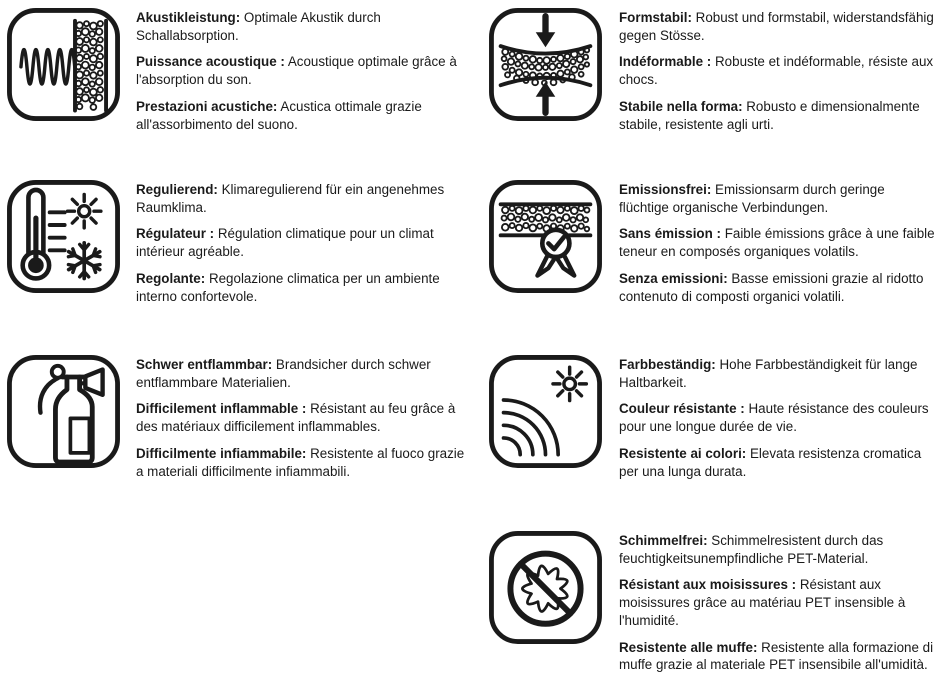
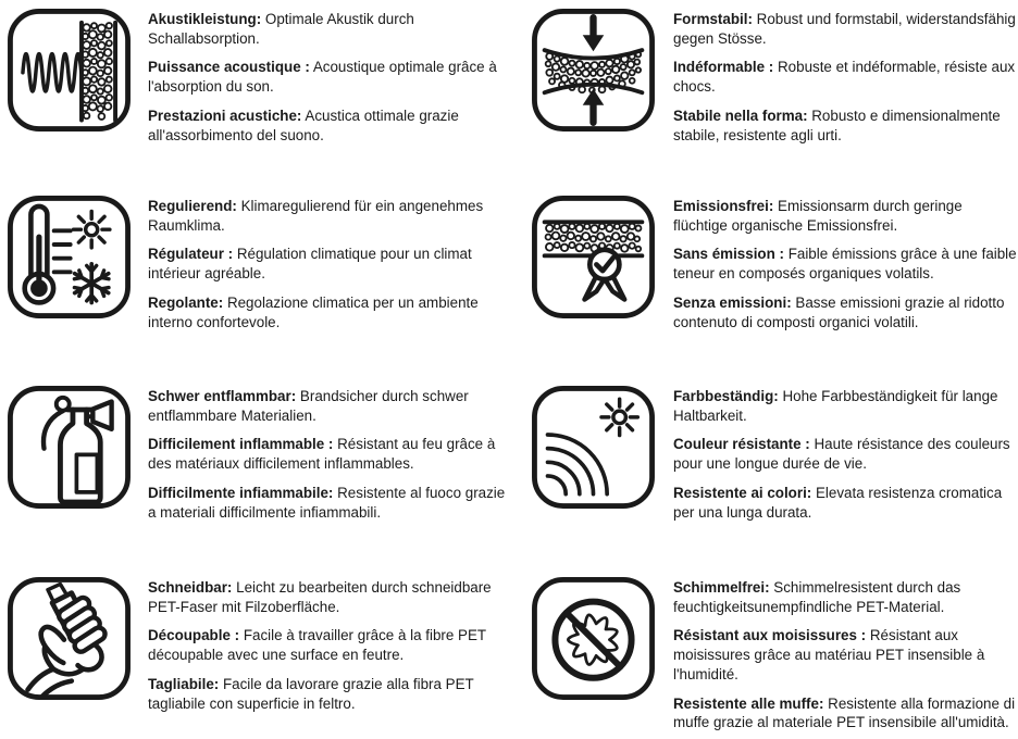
  Akustikleistung: Optimale Akustik durch Schallabsorption.
  Puissance acoustique : Acoustique optimale grâce à l'absorption du son.
  Prestazioni acustiche: Acustica ottimale grazie all'assorbimento del suono.
  Formstabil: Robust und formstabil, widerstandsfähig gegen Stösse.
  Indéformable : Robuste et indéformable, résiste aux chocs.
  Stabile nella forma: Robusto e dimensionalmente stabile, resistente agli urti.
  Regulierend: Klimaregulierend für ein angenehmes Raumklima.
  Régulateur : Régulation climatique pour un climat intérieur agréable.
  Regolante: Regolazione climatica per un ambiente interno confortevole.
- Emissionsfrei: Emissionsarm durch geringe flüchtige organische Verbindungen.
+ Emissionsfrei: Emissionsarm durch geringe flüchtige organische Emissionsfrei.
  Sans émission : Faible émissions grâce à une faible teneur en composés organiques volatils.
  Senza emissioni: Basse emissioni grazie al ridotto contenuto di composti organici volatili.
  Schwer entflammbar: Brandsicher durch schwer entflammbare Materialien.
  Difficilement inflammable : Résistant au feu grâce à des matériaux difficilement inflammables.
  Difficilmente infiammabile: Resistente al fuoco grazie a materiali difficilmente infiammabili.
  Farbbeständig: Hohe Farbbeständigkeit für lange Haltbarkeit.
  Couleur résistante : Haute résistance des couleurs pour une longue durée de vie.
  Resistente ai colori: Elevata resistenza cromatica per una lunga durata.
+ Schneidbar: Leicht zu bearbeiten durch schneidbare PET-Faser mit Filzoberfläche.
+ Découpable : Facile à travailler grâce à la fibre PET découpable avec une surface en feutre.
+ Tagliabile: Facile da lavorare grazie alla fibra PET tagliabile con superficie in feltro.
  Schimmelfrei: Schimmelresistent durch das feuchtigkeitsunempfindliche PET-Material.
  Résistant aux moisissures : Résistant aux moisissures grâce au matériau PET insensible à l'humidité.
  Resistente alle muffe: Resistente alla formazione di muffe grazie al materiale PET insensibile all'umidità.
